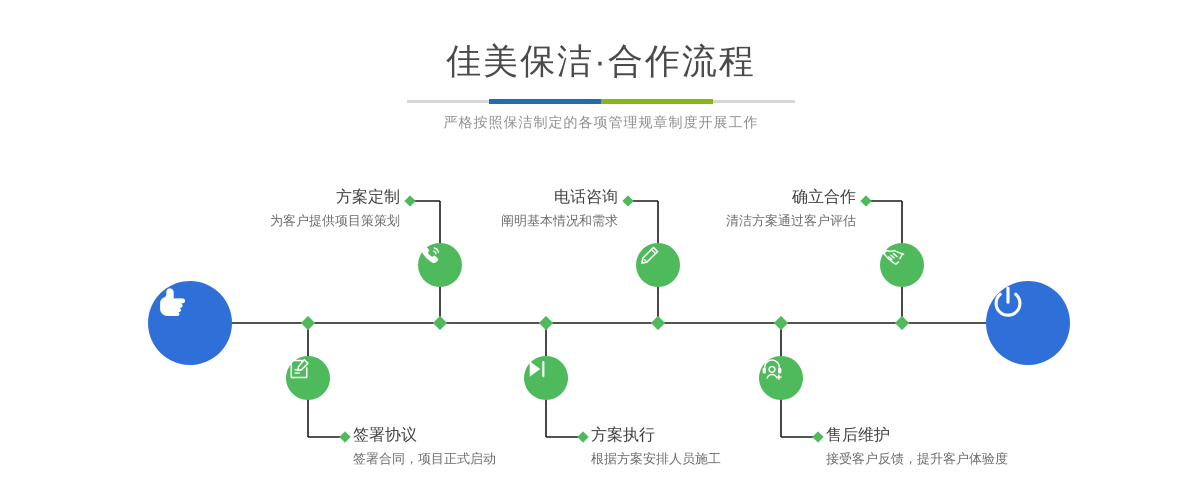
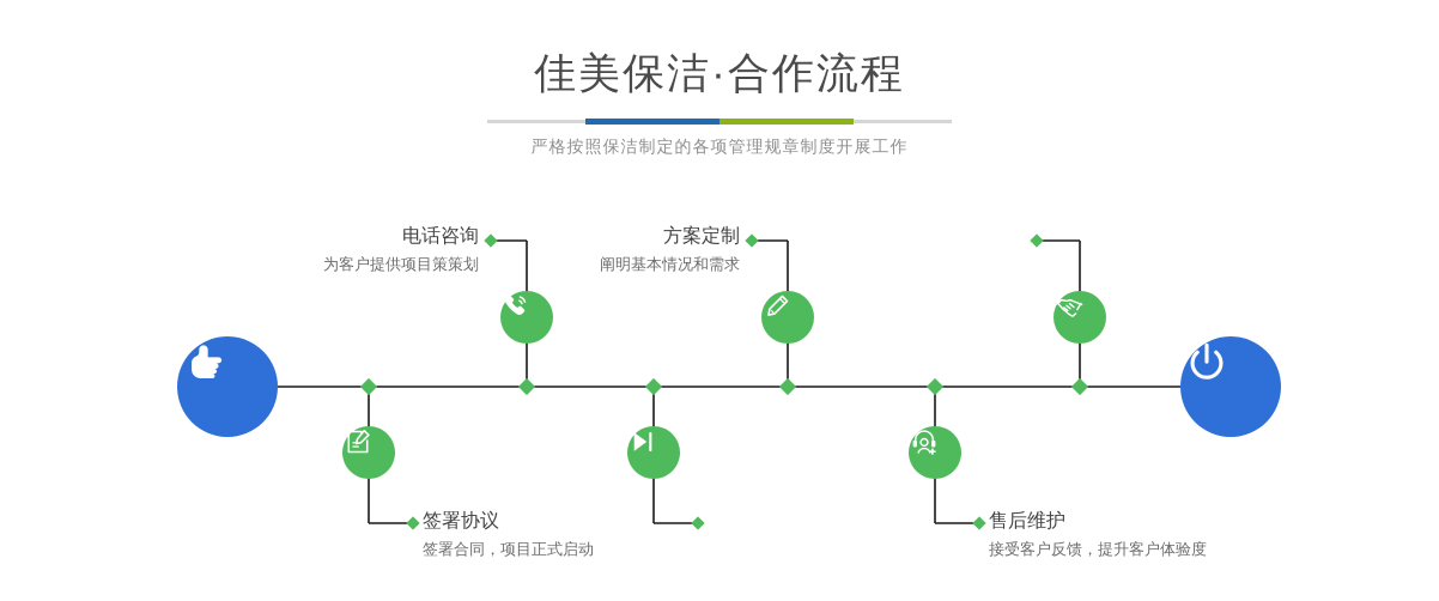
  佳美保洁·合作流程
  严格按照保洁制定的各项管理规章制度开展工作
- 方案定制
+ 电话咨询
  为客户提供项目策策划
- 电话咨询
+ 方案定制
  阐明基本情况和需求
- 确立合作
- 清洁方案通过客户评估
  签署协议
  签署合同，项目正式启动
- 方案执行
- 根据方案安排人员施工
  售后维护
  接受客户反馈，提升客户体验度
